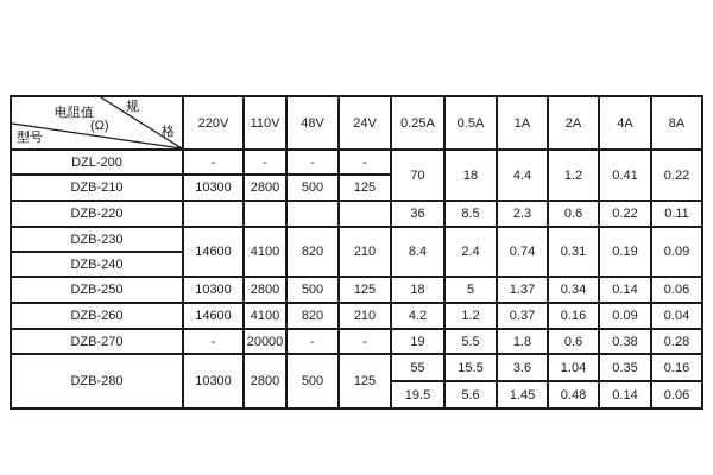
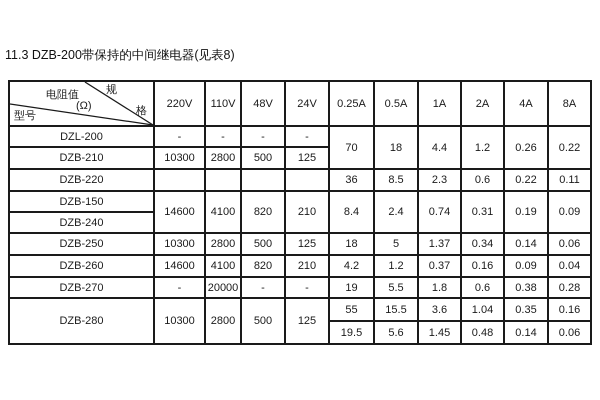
+ 11.3 DZB-200带保持的中间继电器(见表8)
  电阻值 (Ω) 规 格 型号	220V	110V	48V	24V	0.25A	0.5A	1A	2A	4A	8A
- DZL-200	-	-	-	-	70	18	4.4	1.2	0.41	0.22
+ DZL-200	-	-	-	-	70	18	4.4	1.2	0.26	0.22
  DZB-210	10300	2800	500	125
  DZB-220					36	8.5	2.3	0.6	0.22	0.11
- DZB-230	14600	4100	820	210	8.4	2.4	0.74	0.31	0.19	0.09
+ DZB-150	14600	4100	820	210	8.4	2.4	0.74	0.31	0.19	0.09
  DZB-240
  DZB-250	10300	2800	500	125	18	5	1.37	0.34	0.14	0.06
  DZB-260	14600	4100	820	210	4.2	1.2	0.37	0.16	0.09	0.04
  DZB-270	-	20000	-	-	19	5.5	1.8	0.6	0.38	0.28
  DZB-280	10300	2800	500	125	55	15.5	3.6	1.04	0.35	0.16
  19.5	5.6	1.45	0.48	0.14	0.06
